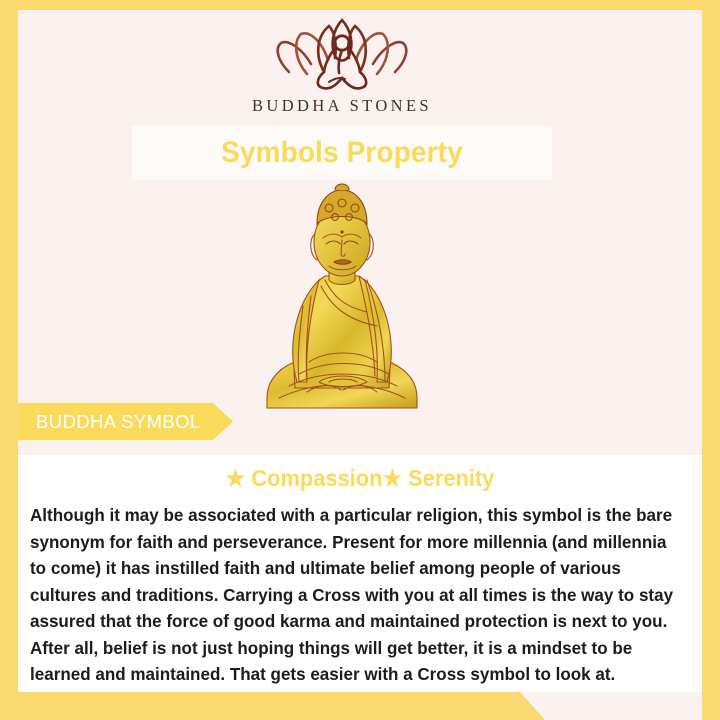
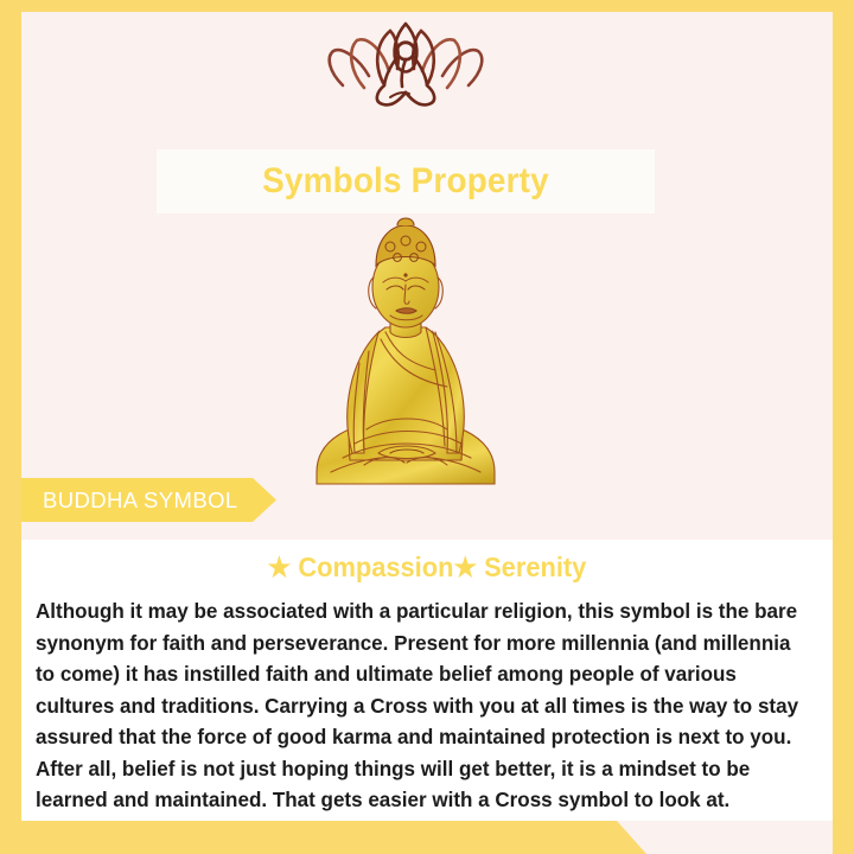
- BUDDHA STONES
  Symbols Property
  BUDDHA SYMBOL
  ★ Compassion★ Serenity
  Although it may be associated with a particular religion, this symbol is the bare synonym for faith and perseverance. Present for more millennia (and millennia to come) it has instilled faith and ultimate belief among people of various cultures and traditions. Carrying a Cross with you at all times is the way to stay assured that the force of good karma and maintained protection is next to you. After all, belief is not just hoping things will get better, it is a mindset to be learned and maintained. That gets easier with a Cross symbol to look at.
